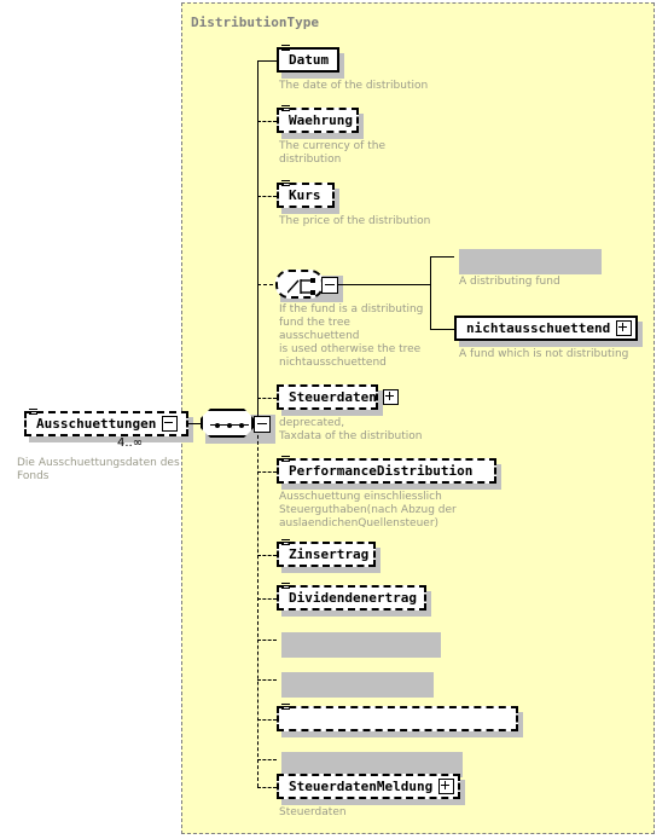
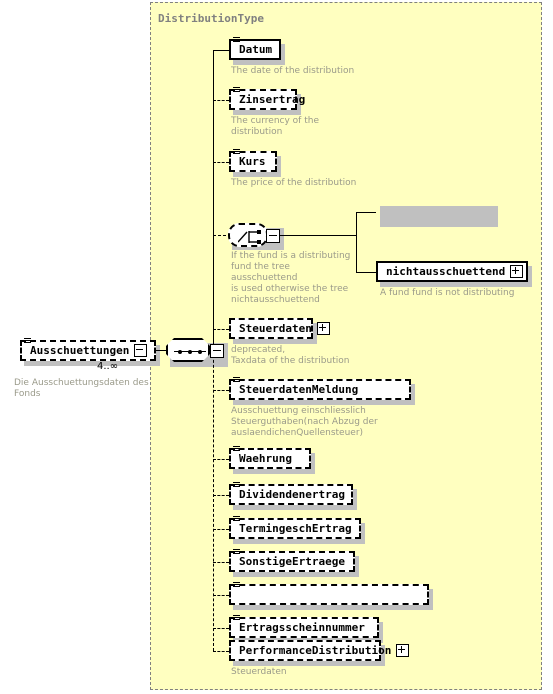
  DistributionType
  Ausschuettungen
  4..∞
  Die Ausschuettungsdaten des Fonds
  Datum
  The date of the distribution
- Waehrung
+ Zinsertrag
  The currency of the
  distribution
  Kurs
  The price of the distribution
  If the fund is a distributing
  fund the tree ausschuettend
  is used otherwise the tree
  nichtausschuettend
- A distributing fund
  nichtausschuettend
- A fund which is not distributing
+ A fund fund is not distributing
  Steuerdaten
  deprecated,
  Taxdata of the distribution
- PerformanceDistribution
+ SteuerdatenMeldung
  Ausschuettung einschliesslich
  Steuerguthaben(nach Abzug der
  auslaendichenQuellensteuer)
- Zinsertrag
+ Waehrung
  Dividendenertrag
+ TermingeschErtrag
+ SonstigeErtraege
+ Ertragsscheinnummer
- SteuerdatenMeldung
+ PerformanceDistribution
  Steuerdaten
